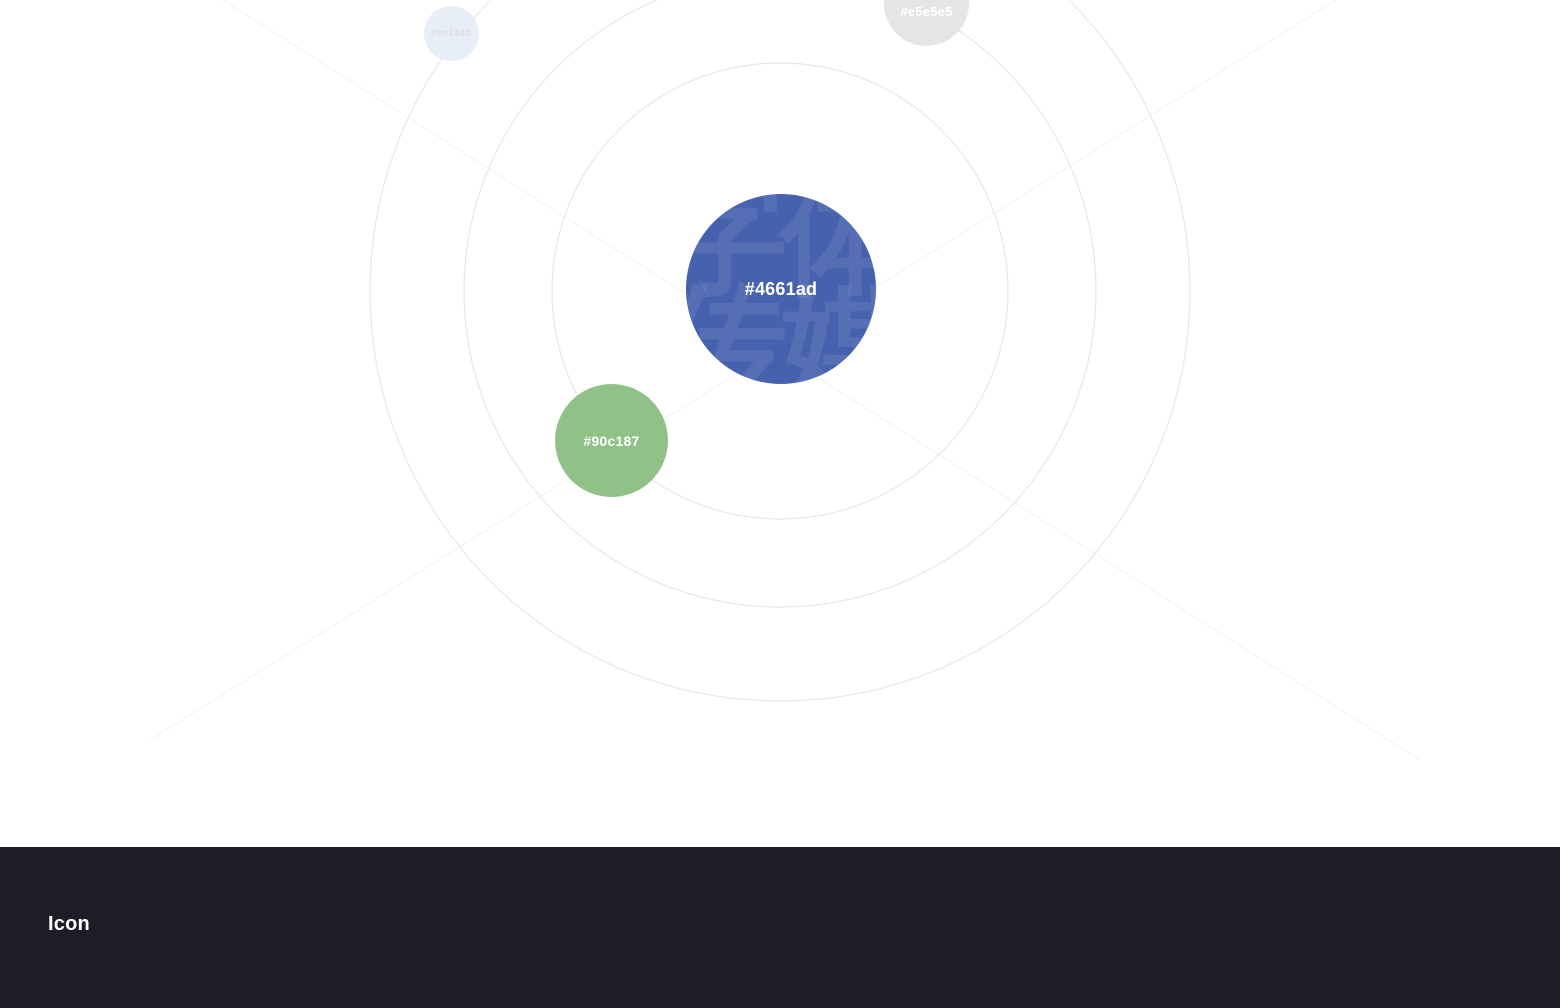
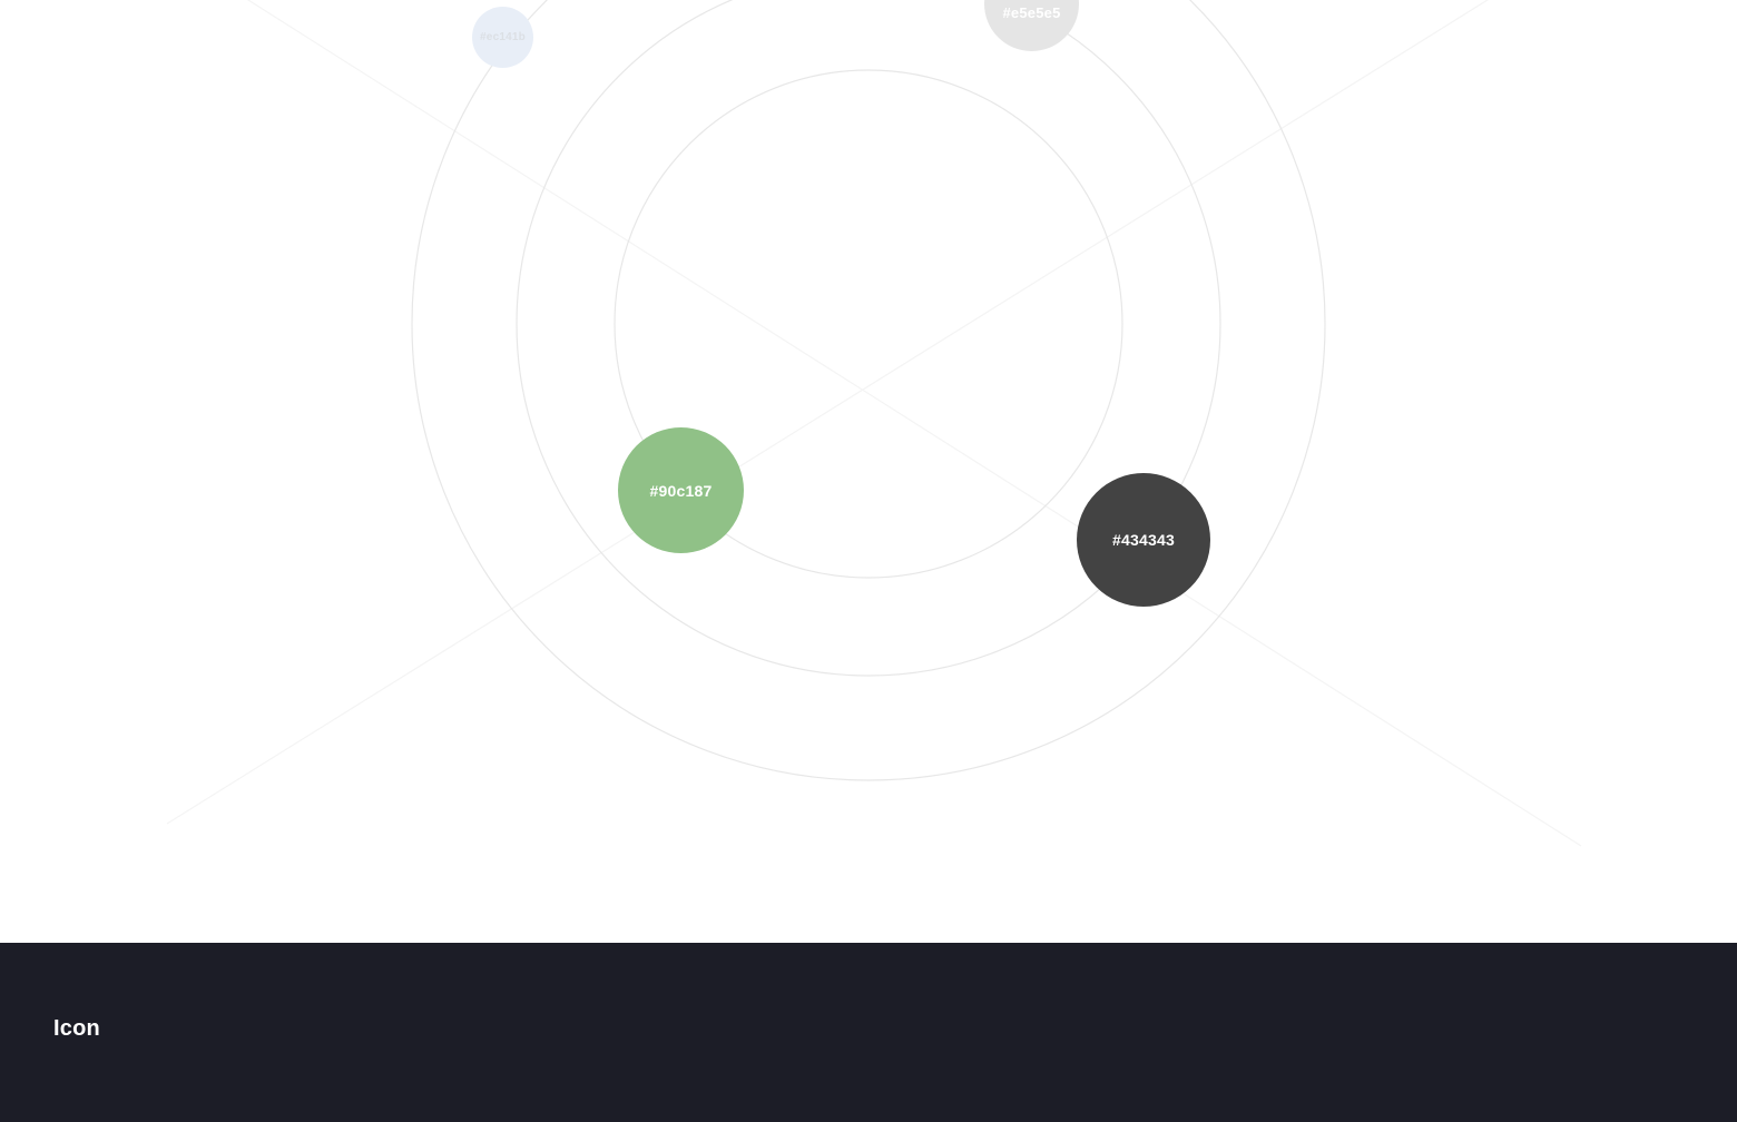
  #e5e5e5
- 字体
- 传媒
- #4661ad
  #90c187
+ #434343
  Icon
